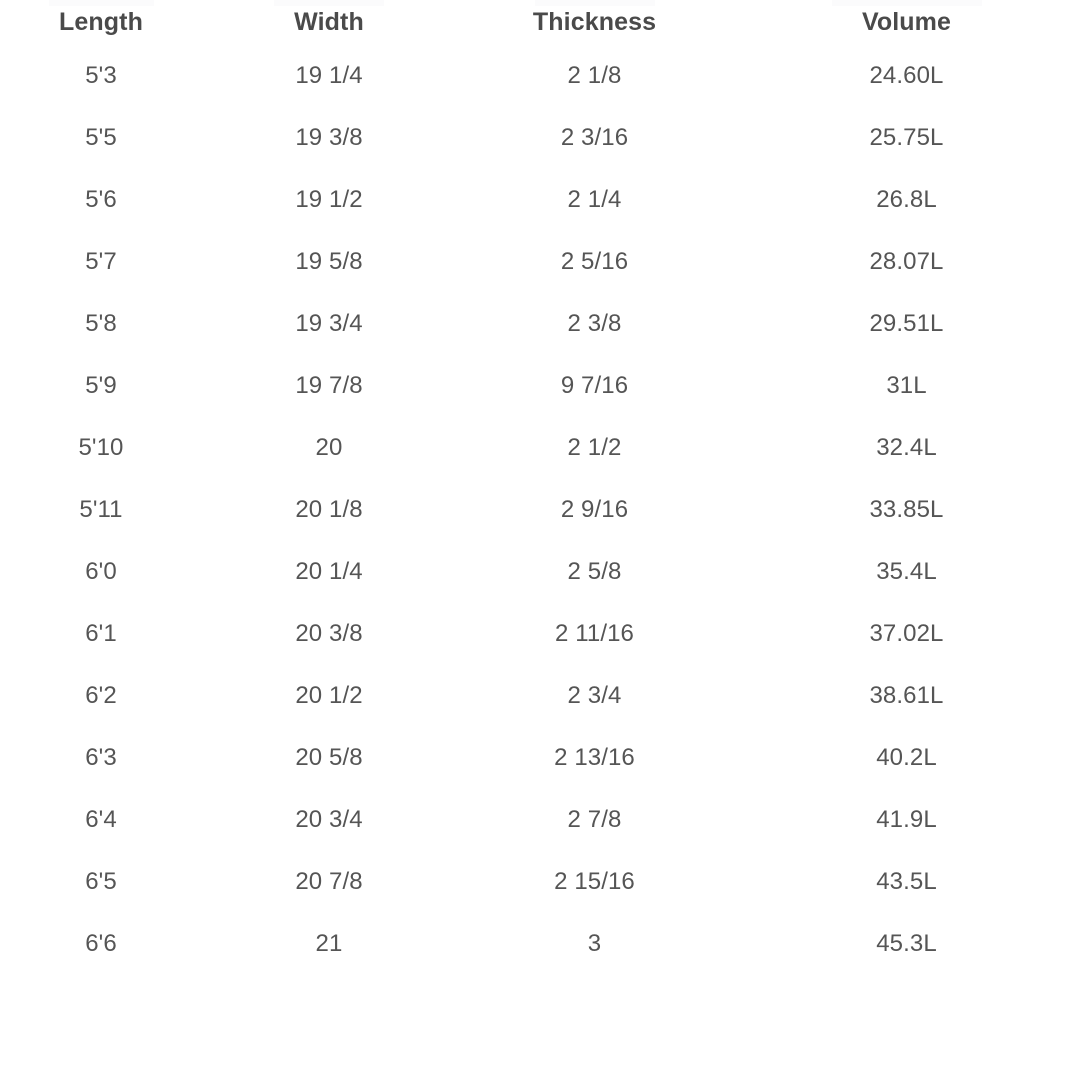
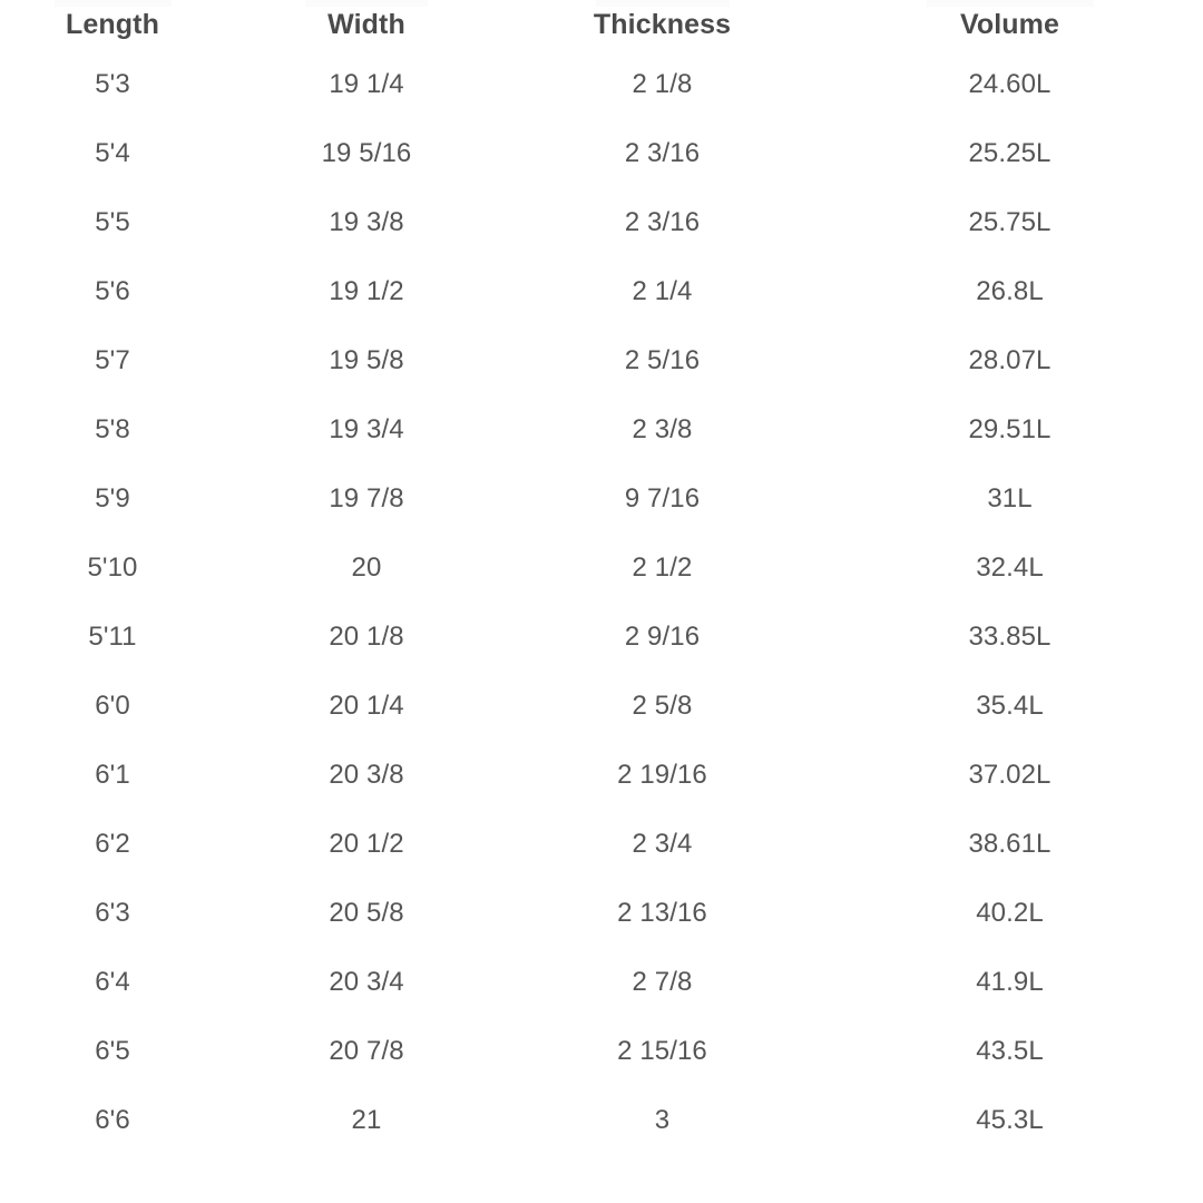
  Length	Width	Thickness	Volume
  5'3	19 1/4	2 1/8	24.60L
+ 5'4	19 5/16	2 3/16	25.25L
  5'5	19 3/8	2 3/16	25.75L
  5'6	19 1/2	2 1/4	26.8L
  5'7	19 5/8	2 5/16	28.07L
  5'8	19 3/4	2 3/8	29.51L
  5'9	19 7/8	9 7/16	31L
  5'10	20	2 1/2	32.4L
  5'11	20 1/8	2 9/16	33.85L
  6'0	20 1/4	2 5/8	35.4L
- 6'1	20 3/8	2 11/16	37.02L
+ 6'1	20 3/8	2 19/16	37.02L
  6'2	20 1/2	2 3/4	38.61L
  6'3	20 5/8	2 13/16	40.2L
  6'4	20 3/4	2 7/8	41.9L
  6'5	20 7/8	2 15/16	43.5L
  6'6	21	3	45.3L
